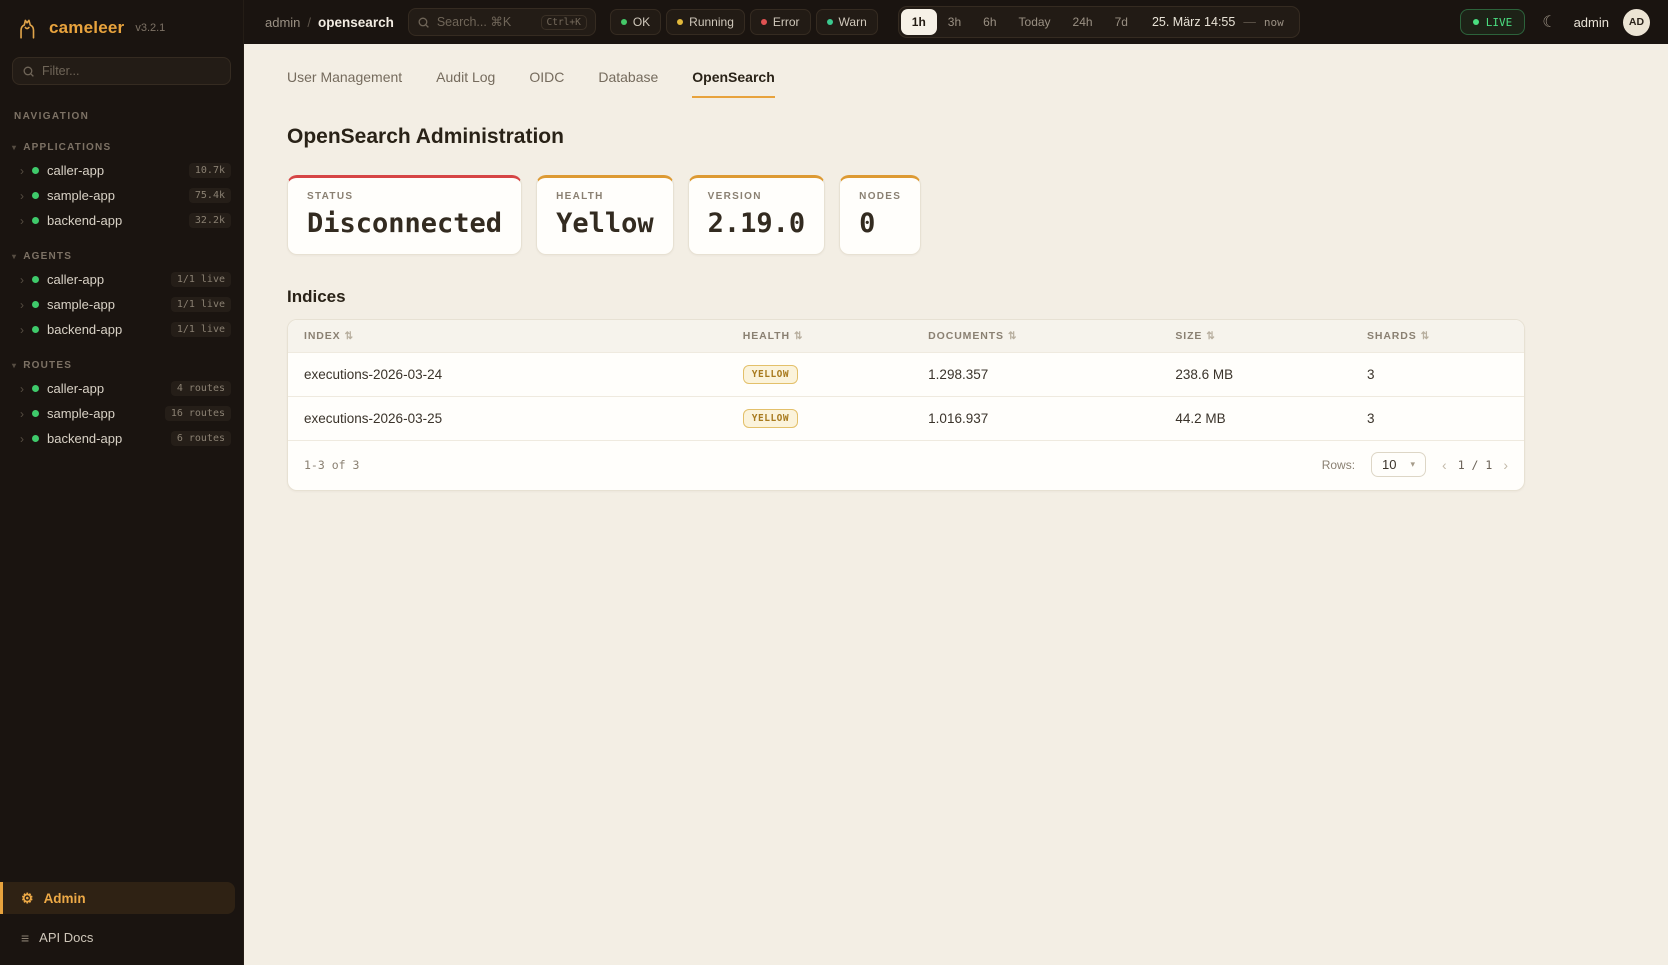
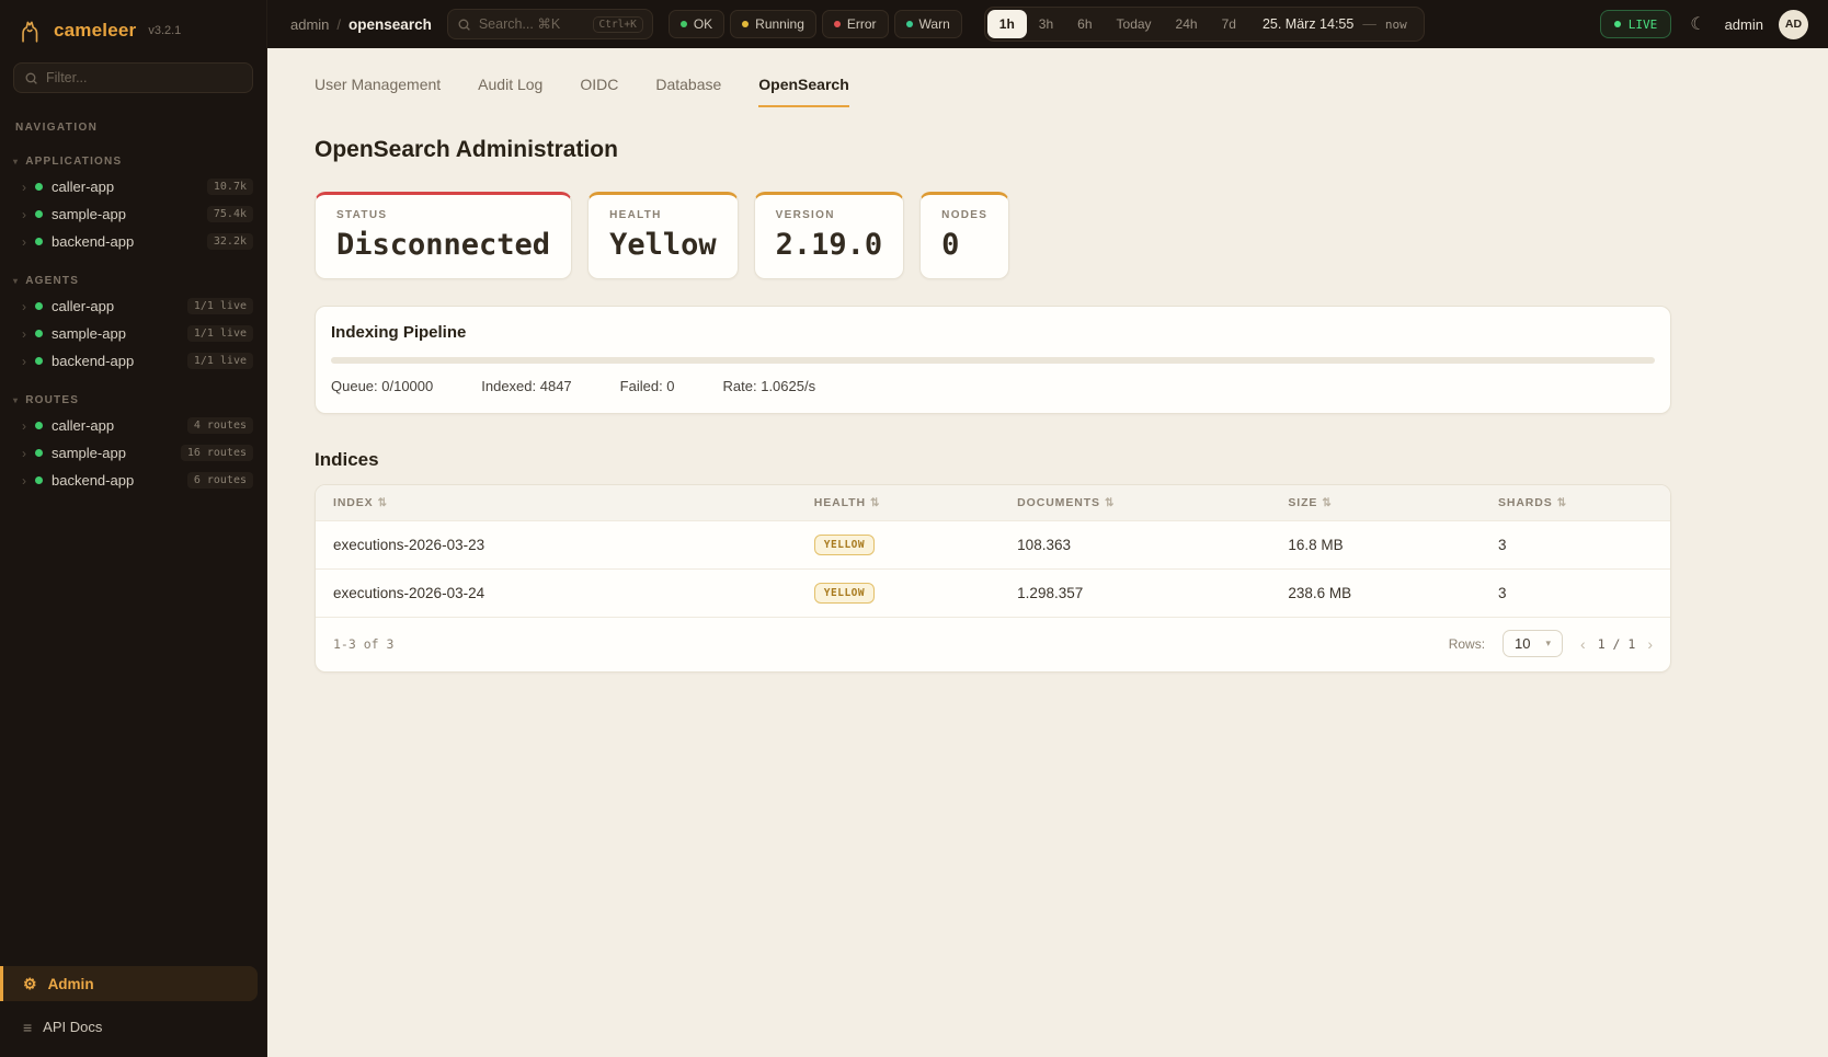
  cameleer
  v3.2.1
  Filter...
  NAVIGATION
  ▾
  APPLICATIONS
  ›
  caller-app
  10.7k
  ›
  sample-app
  75.4k
  ›
  backend-app
  32.2k
  ▾
  AGENTS
  ›
  caller-app
  1/1 live
  ›
  sample-app
  1/1 live
  ›
  backend-app
  1/1 live
  ▾
  ROUTES
  ›
  caller-app
  4 routes
  ›
  sample-app
  16 routes
  ›
  backend-app
  6 routes
  ⚙
  Admin
  ≡
  API Docs
  admin
  /
  opensearch
  Search... ⌘K
  Ctrl+K
  OK
  Running
  Error
  Warn
  1h
  3h
  6h
  Today
  24h
  7d
  25. März 14:55
  —
  now
  LIVE
  ☾
  admin
  AD
  User Management
  Audit Log
  OIDC
  Database
  OpenSearch
  OpenSearch Administration
  STATUS
  Disconnected
  HEALTH
  Yellow
  VERSION
  2.19.0
  NODES
  0
+ Indexing Pipeline
+ Queue: 0/10000
+ Indexed: 4847
+ Failed: 0
+ Rate: 1.0625/s
  Indices
  INDEX ⇅	HEALTH ⇅	DOCUMENTS ⇅	SIZE ⇅	SHARDS ⇅
+ executions-2026-03-23	YELLOW	108.363	16.8 MB	3
  executions-2026-03-24	YELLOW	1.298.357	238.6 MB	3
- executions-2026-03-25	YELLOW	1.016.937	44.2 MB	3
  1-3 of 3
  Rows:
  10
  ▾
  ‹
  1 / 1
  ›
